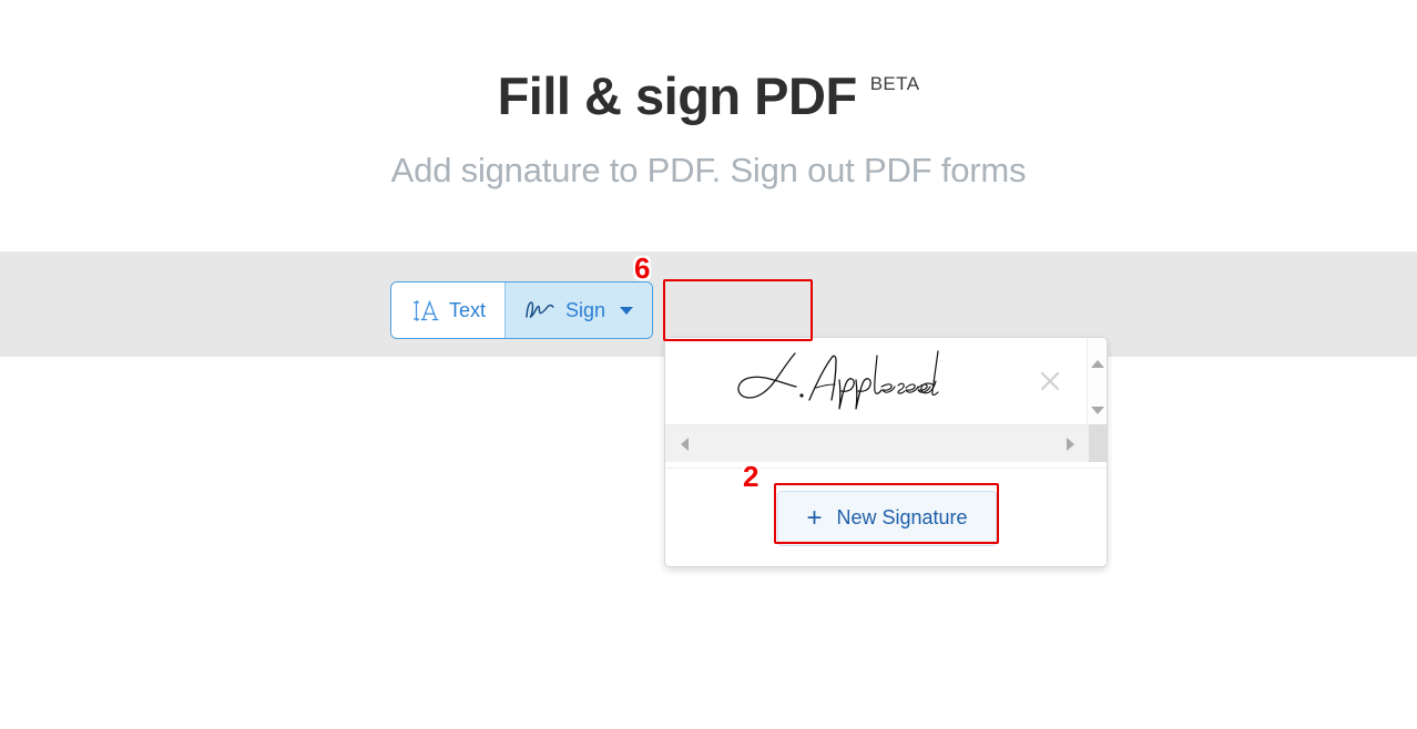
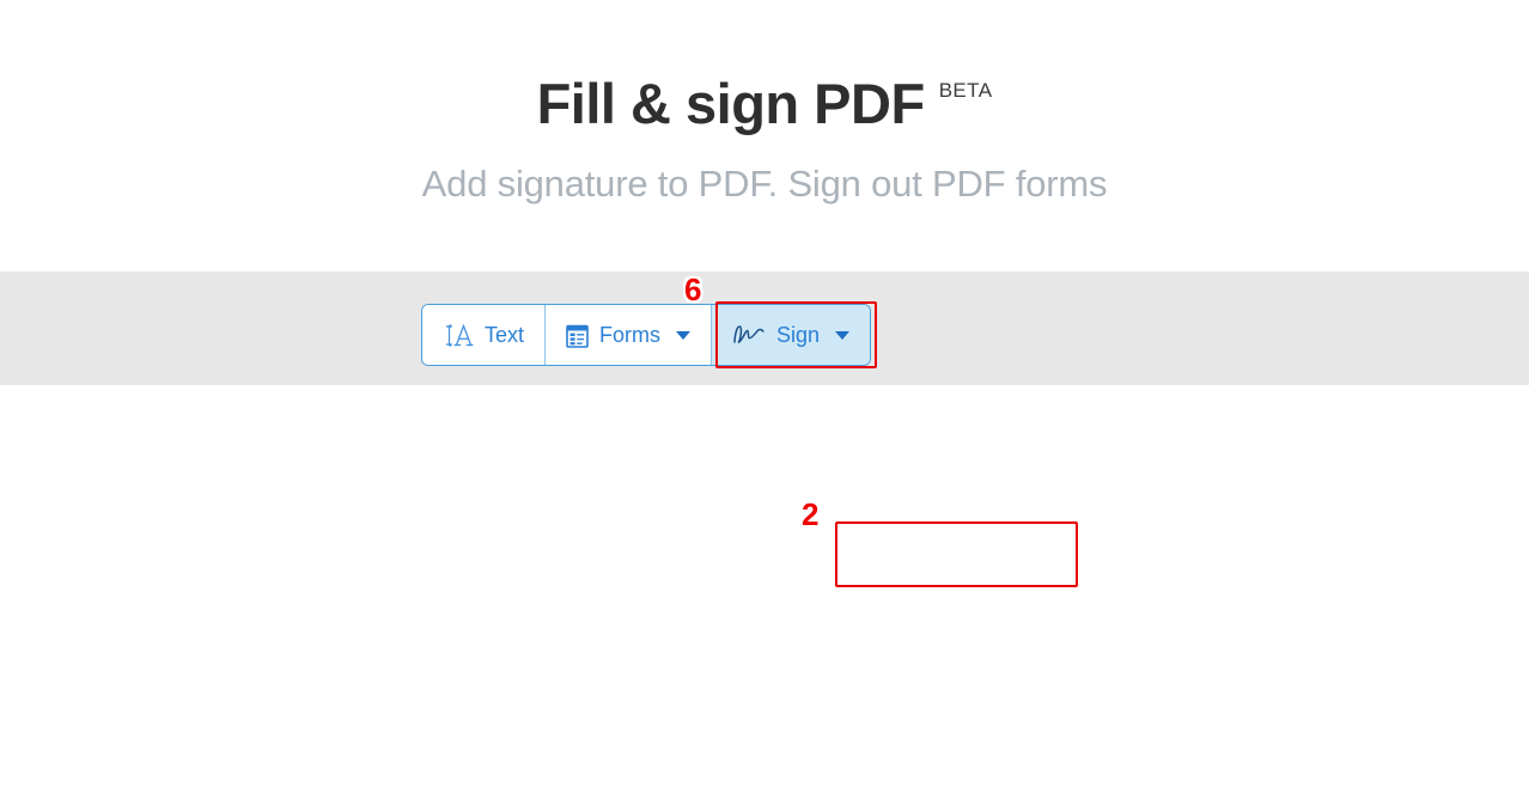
  Fill & sign PDF
  BETA
  Add signature to PDF. Sign out PDF forms
  Text
+ Forms
  Sign
- +
- New Signature
  6
  2
